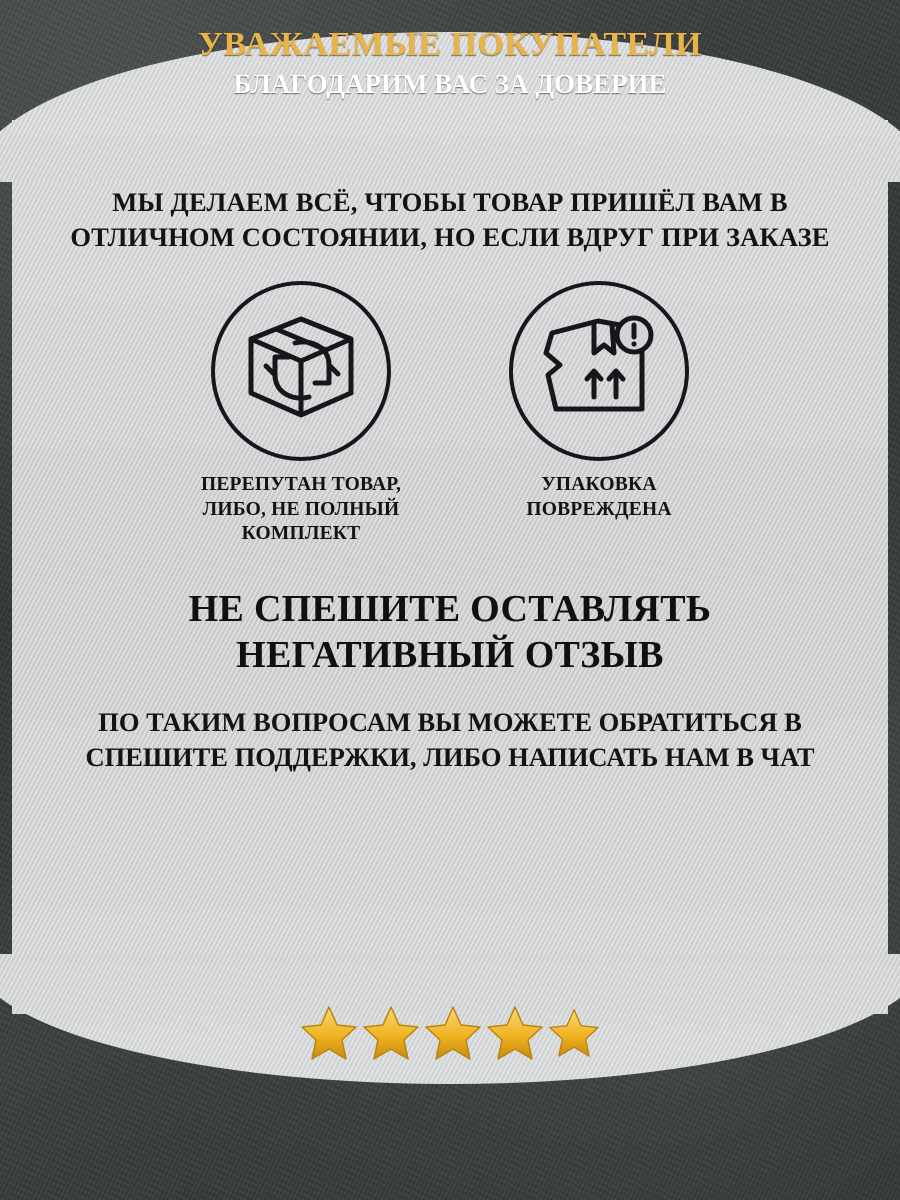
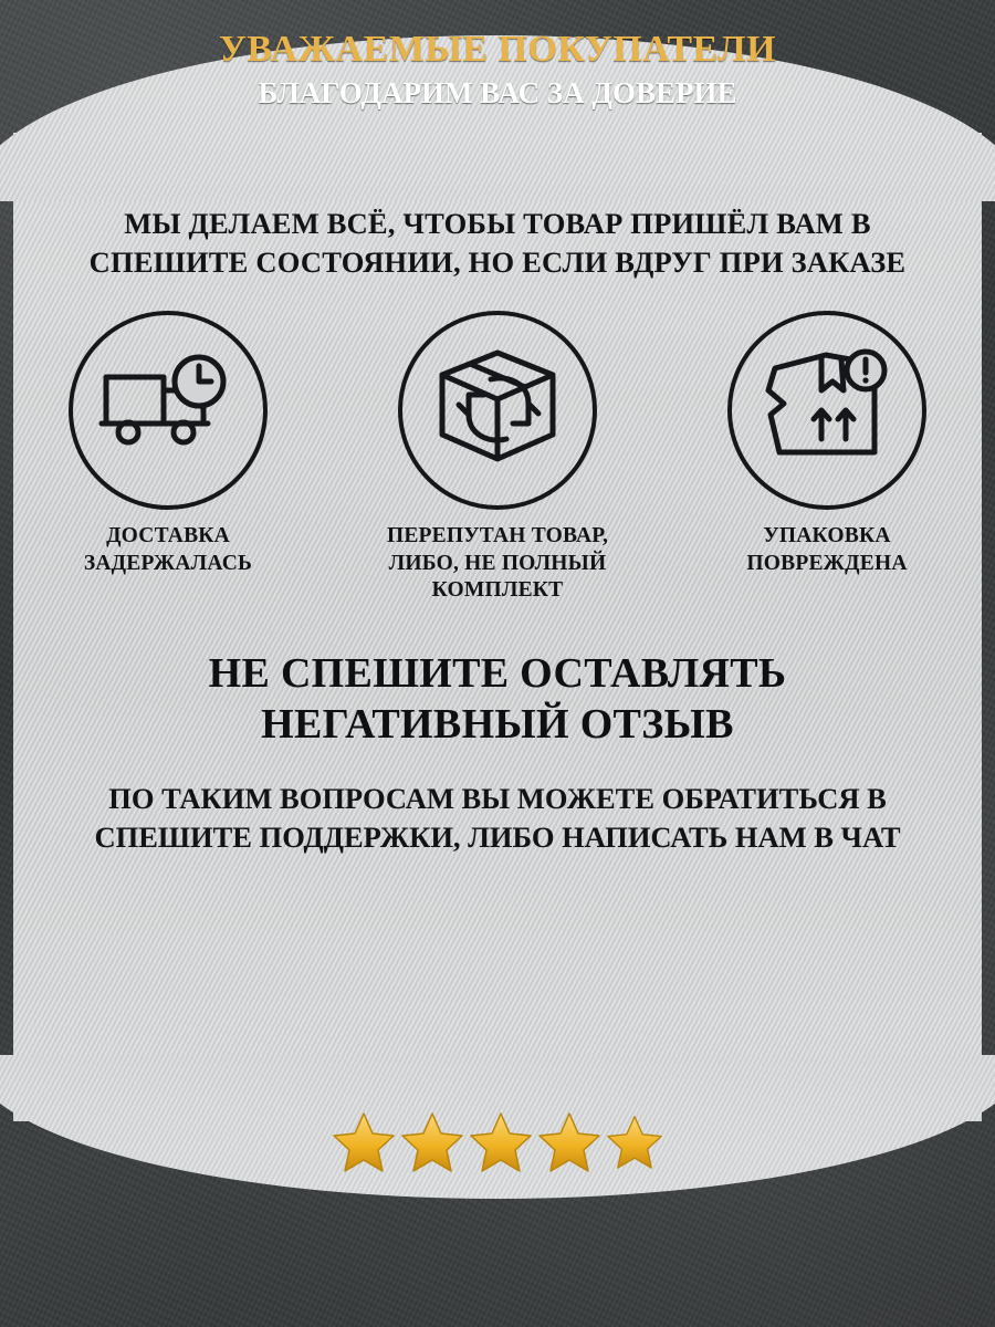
  УВАЖАЕМЫЕ ПОКУПАТЕЛИ
  БЛАГОДАРИМ ВАС ЗА ДОВЕРИЕ
- МЫ ДЕЛАЕМ ВСЁ, ЧТОБЫ ТОВАР ПРИШЁЛ ВАМ В ОТЛИЧНОМ СОСТОЯНИИ, НО ЕСЛИ ВДРУГ ПРИ ЗАКАЗЕ
+ МЫ ДЕЛАЕМ ВСЁ, ЧТОБЫ ТОВАР ПРИШЁЛ ВАМ В СПЕШИТЕ СОСТОЯНИИ, НО ЕСЛИ ВДРУГ ПРИ ЗАКАЗЕ
+ ДОСТАВКА ЗАДЕРЖАЛАСЬ
  ПЕРЕПУТАН ТОВАР, ЛИБО, НЕ ПОЛНЫЙ КОМПЛЕКТ
  УПАКОВКА ПОВРЕЖДЕНА
  НЕ СПЕШИТЕ ОСТАВЛЯТЬ НЕГАТИВНЫЙ ОТЗЫВ
  ПО ТАКИМ ВОПРОСАМ ВЫ МОЖЕТЕ ОБРАТИТЬСЯ В СПЕШИТЕ ПОДДЕРЖКИ, ЛИБО НАПИСАТЬ НАМ В ЧАТ
